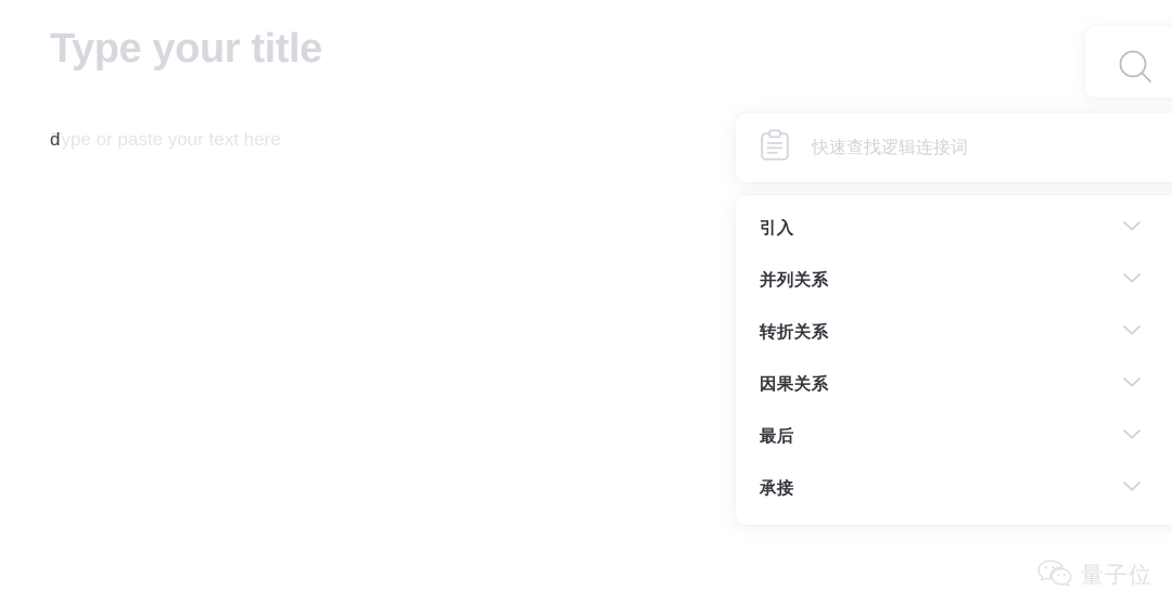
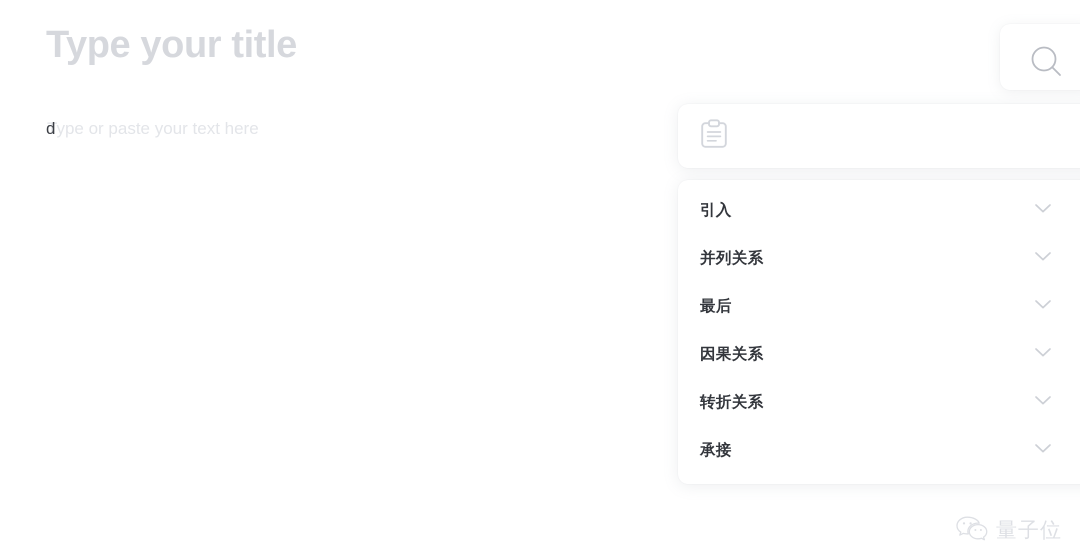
  Type your title
  Type or paste your text here
  d
- 快速查找逻辑连接词
  引入
  并列关系
- 转折关系
+ 最后
  因果关系
- 最后
+ 转折关系
  承接
  量子位
